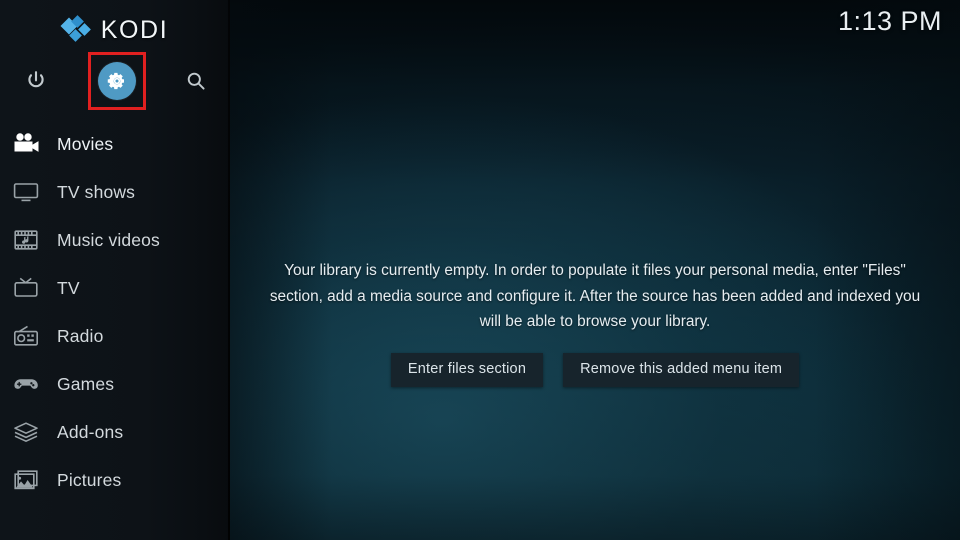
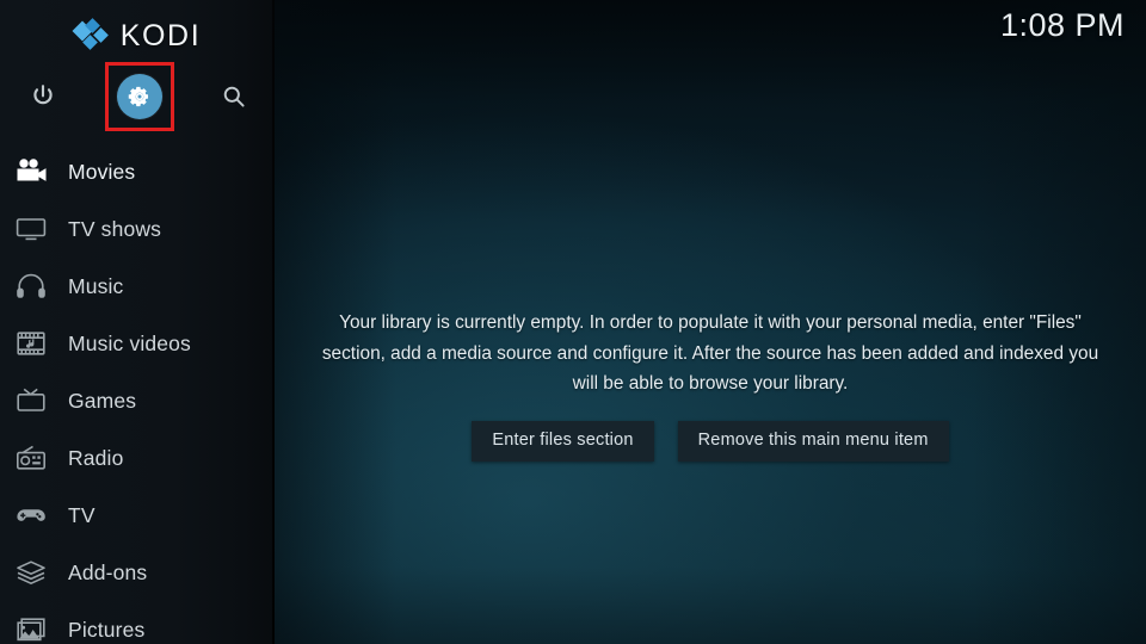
- 1:13 PM
+ 1:08 PM
- Your library is currently empty. In order to populate it files your personal media, enter "Files" section, add a media source and configure it. After the source has been added and indexed you will be able to browse your library.
+ Your library is currently empty. In order to populate it with your personal media, enter "Files" section, add a media source and configure it. After the source has been added and indexed you will be able to browse your library.
  Enter files section
- Remove this added menu item
+ Remove this main menu item
  KODI
  Movies
  TV shows
+ Music
  Music videos
- TV
+ Games
  Radio
- Games
+ TV
  Add-ons
  Pictures
